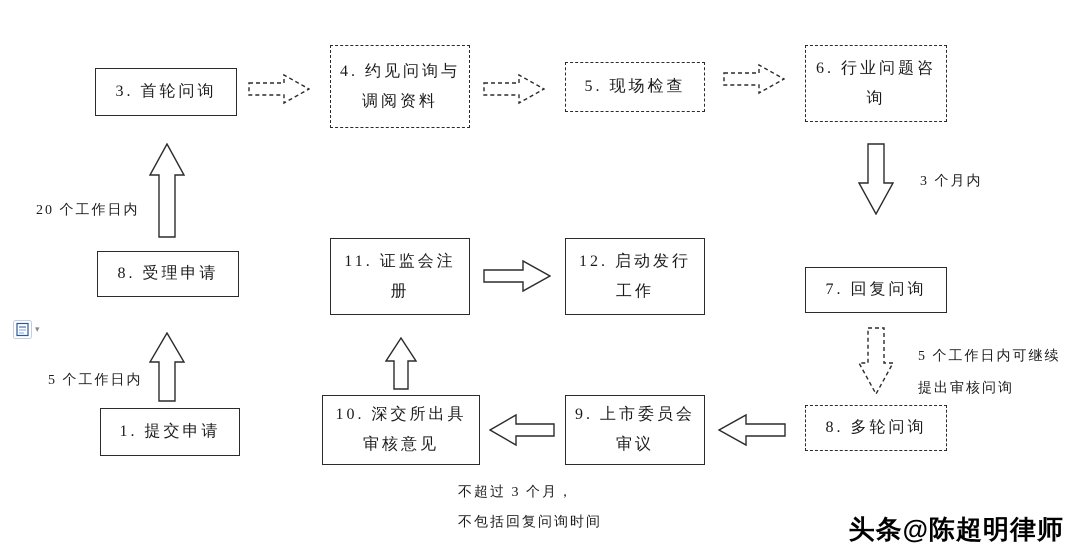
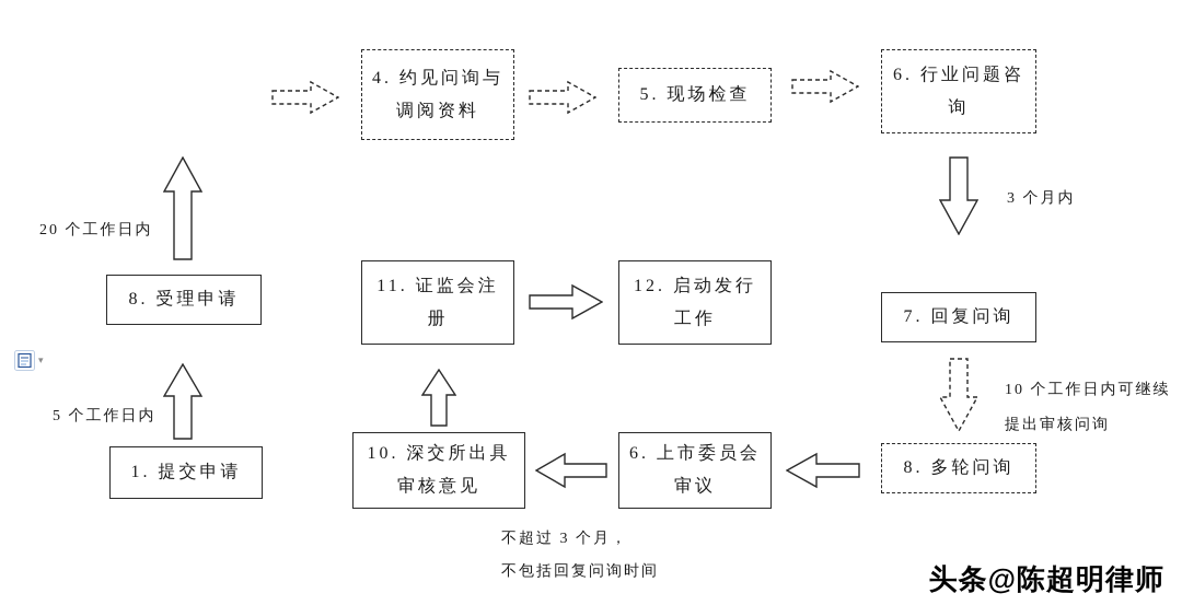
- 3. 首轮问询
  4. 约见问询与调阅资料
  5. 现场检查
  6. 行业问题咨询
  20 个工作日内
  8. 受理申请
  5 个工作日内
  1. 提交申请
  11. 证监会注册
  12. 启动发行工作
  3 个月内
  7. 回复问询
- 5 个工作日内可继续
+ 10 个工作日内可继续
  提出审核问询
  8. 多轮问询
- 9. 上市委员会审议
+ 6. 上市委员会审议
  10. 深交所出具审核意见
  不超过 3 个月，
  不包括回复问询时间
  ▾
  头条@陈超明律师
